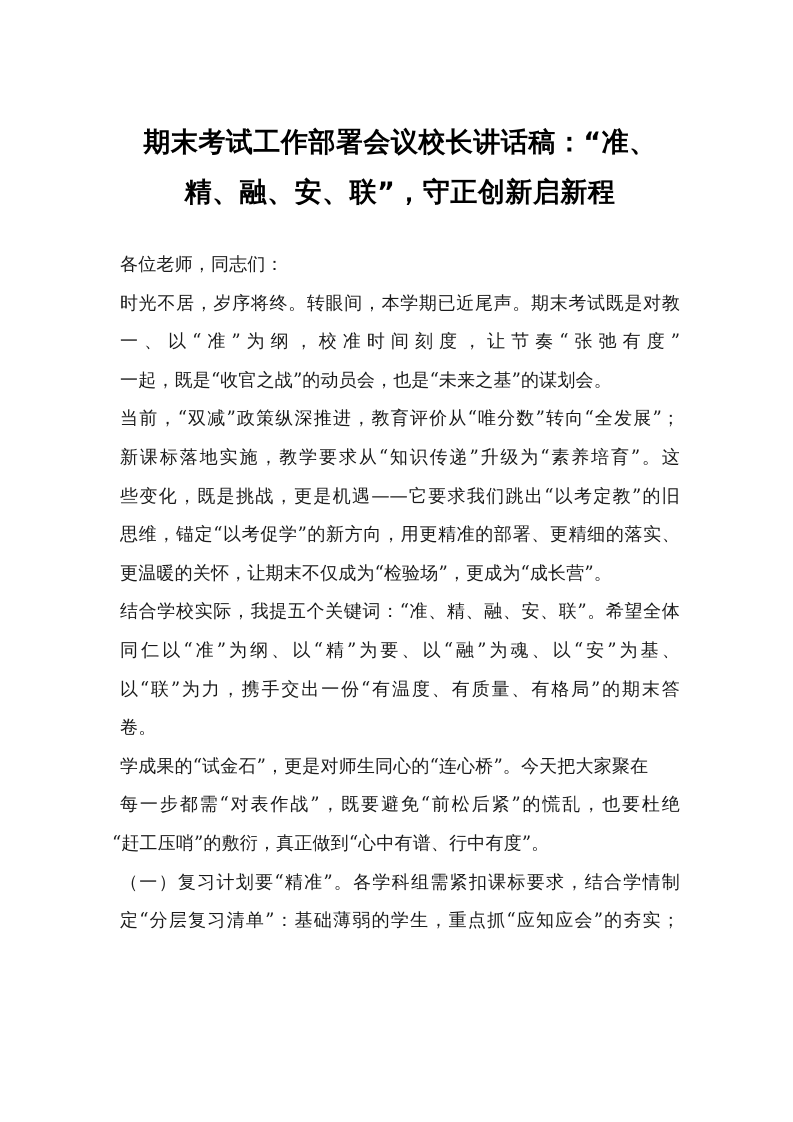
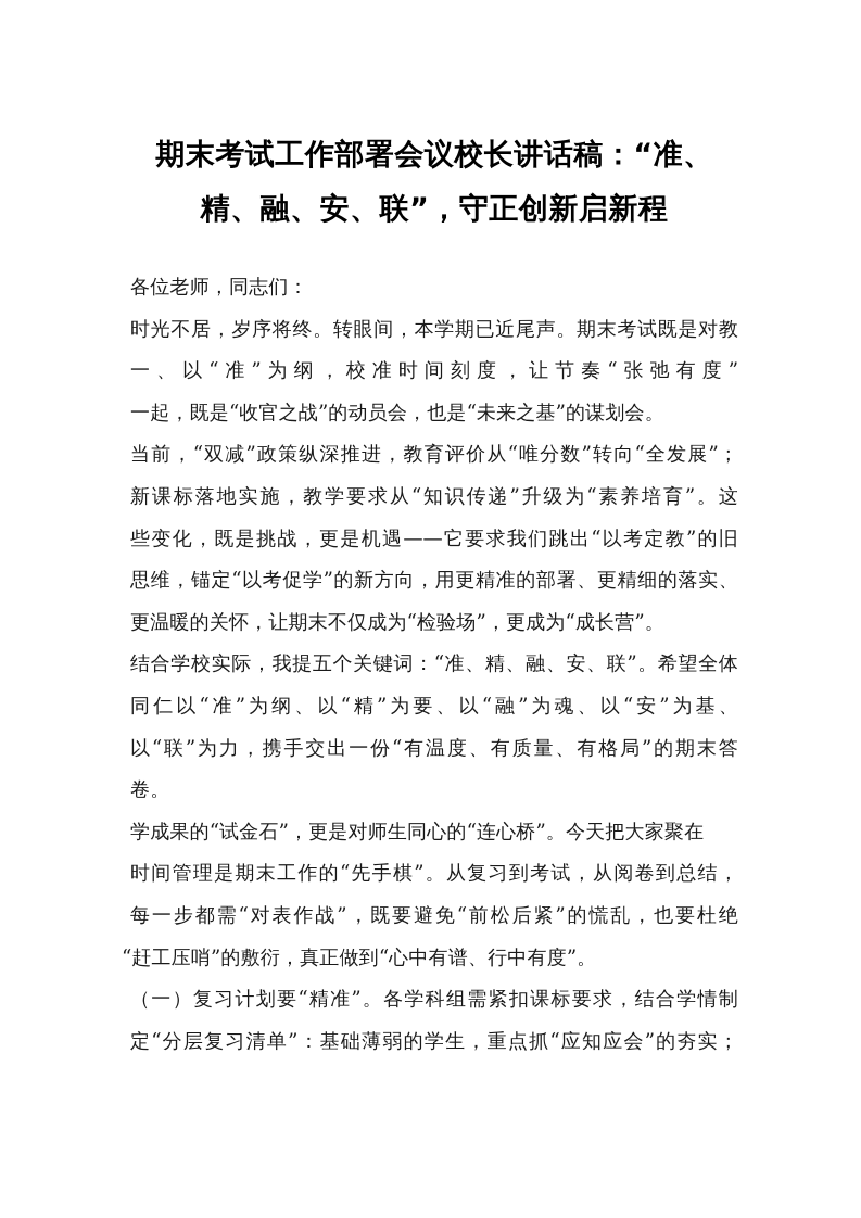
  期末考试工作部署会议校长讲话稿：“准、
  精、融、安、联”，守正创新启新程
  各位老师，同志们：
  时光不居，岁序将终。转眼间，本学期已近尾声。期末考试既是对教
  一、以“准”为纲，校准时间刻度，让节奏“张弛有度”
  一起，既是“收官之战”的动员会，也是“未来之基”的谋划会。
  当前，“双减”政策纵深推进，教育评价从“唯分数”转向“全发展”；
  新课标落地实施，教学要求从“知识传递”升级为“素养培育”。这
  些变化，既是挑战，更是机遇——它要求我们跳出“以考定教”的旧
  思维，锚定“以考促学”的新方向，用更精准的部署、更精细的落实、
  更温暖的关怀，让期末不仅成为“检验场”，更成为“成长营”。
  结合学校实际，我提五个关键词：“准、精、融、安、联”。希望全体
  同仁以“准”为纲、以“精”为要、以“融”为魂、以“安”为基、
  以“联”为力，携手交出一份“有温度、有质量、有格局”的期末答
  卷。
  学成果的“试金石”，更是对师生同心的“连心桥”。今天把大家聚在
+ 时间管理是期末工作的“先手棋”。从复习到考试，从阅卷到总结，
  每一步都需“对表作战”，既要避免“前松后紧”的慌乱，也要杜绝
  “赶工压哨”的敷衍，真正做到“心中有谱、行中有度”。
  （一）复习计划要“精准”。各学科组需紧扣课标要求，结合学情制
  定“分层复习清单”：基础薄弱的学生，重点抓“应知应会”的夯实；
